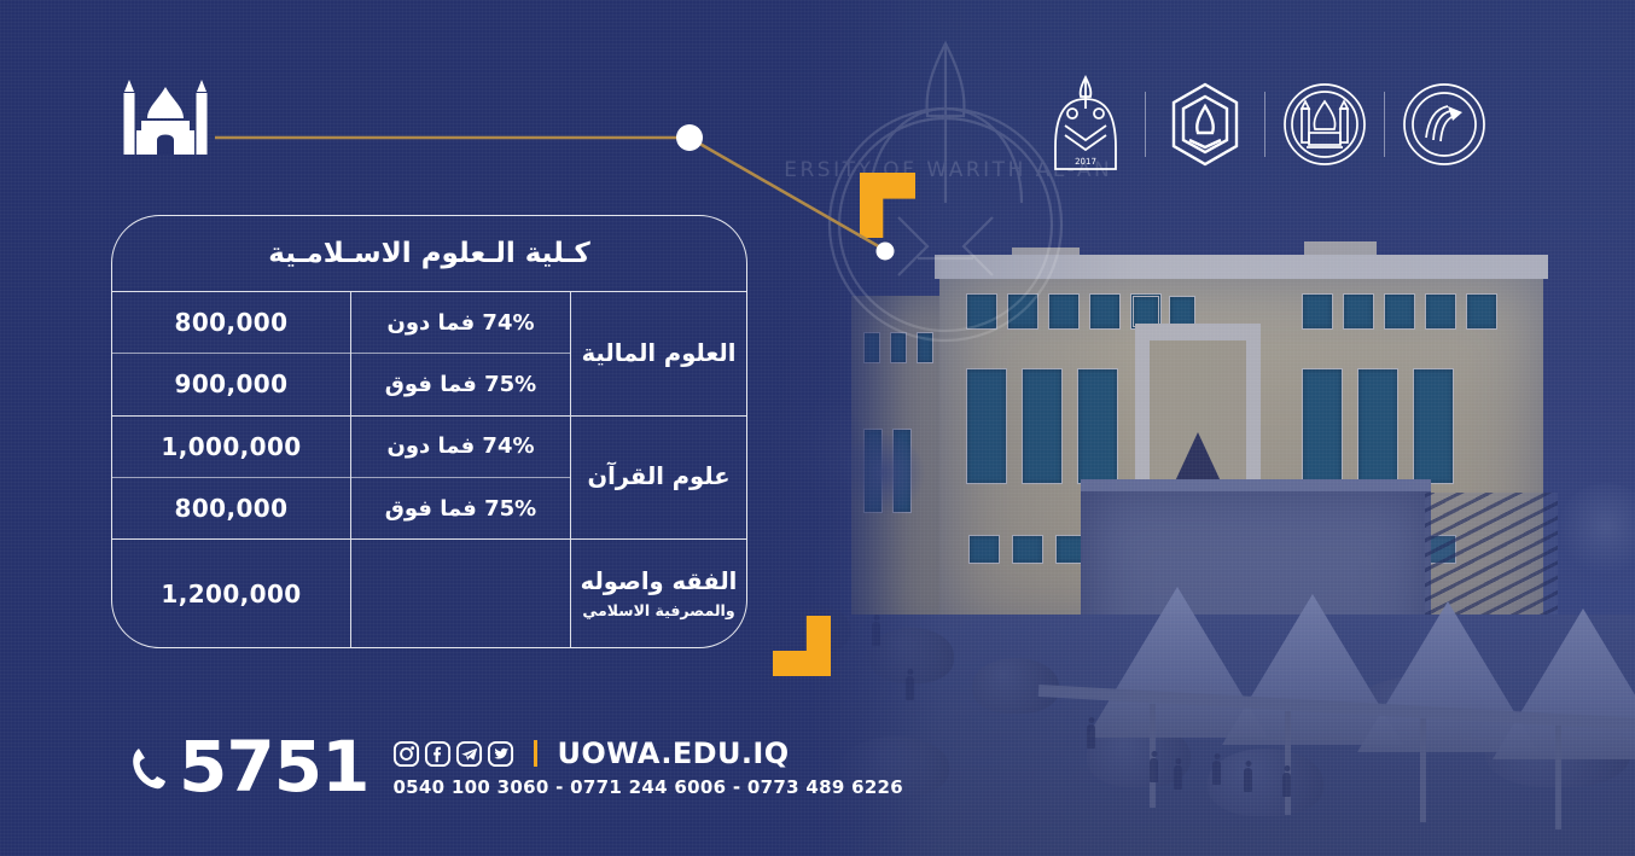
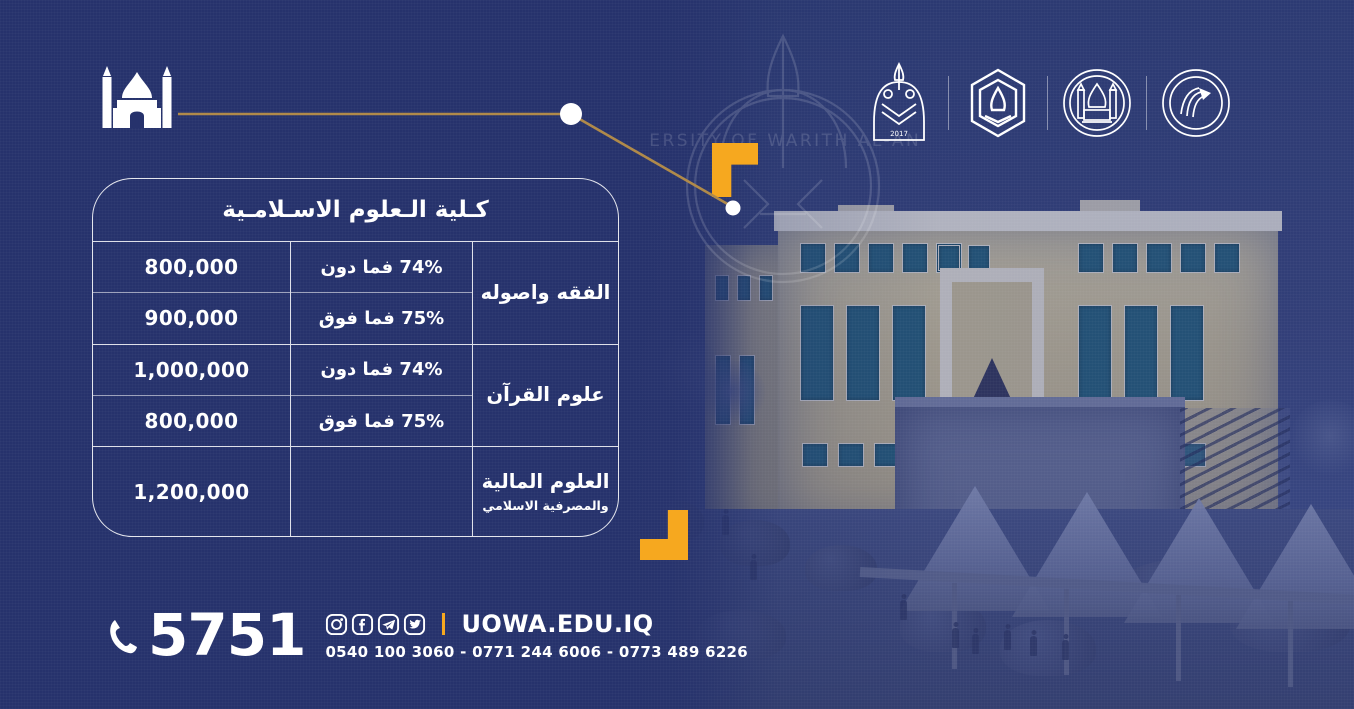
  ERSITY OF WARITH AL-AN
  2017
  كـلية الـعلوم الاسـلامـية
- العلوم المالية
+ الفقه واصوله
  علوم القرآن
- الفقه واصوله
+ العلوم المالية
  والمصرفية الاسلامي
  74% فما دون
  75% فما فوق
  74% فما دون
  75% فما فوق
  800,000
  900,000
  1,000,000
  800,000
  1,200,000
  5751
  UOWA.EDU.IQ
  0540 100 3060 - 0771 244 6006 - 0773 489 6226
